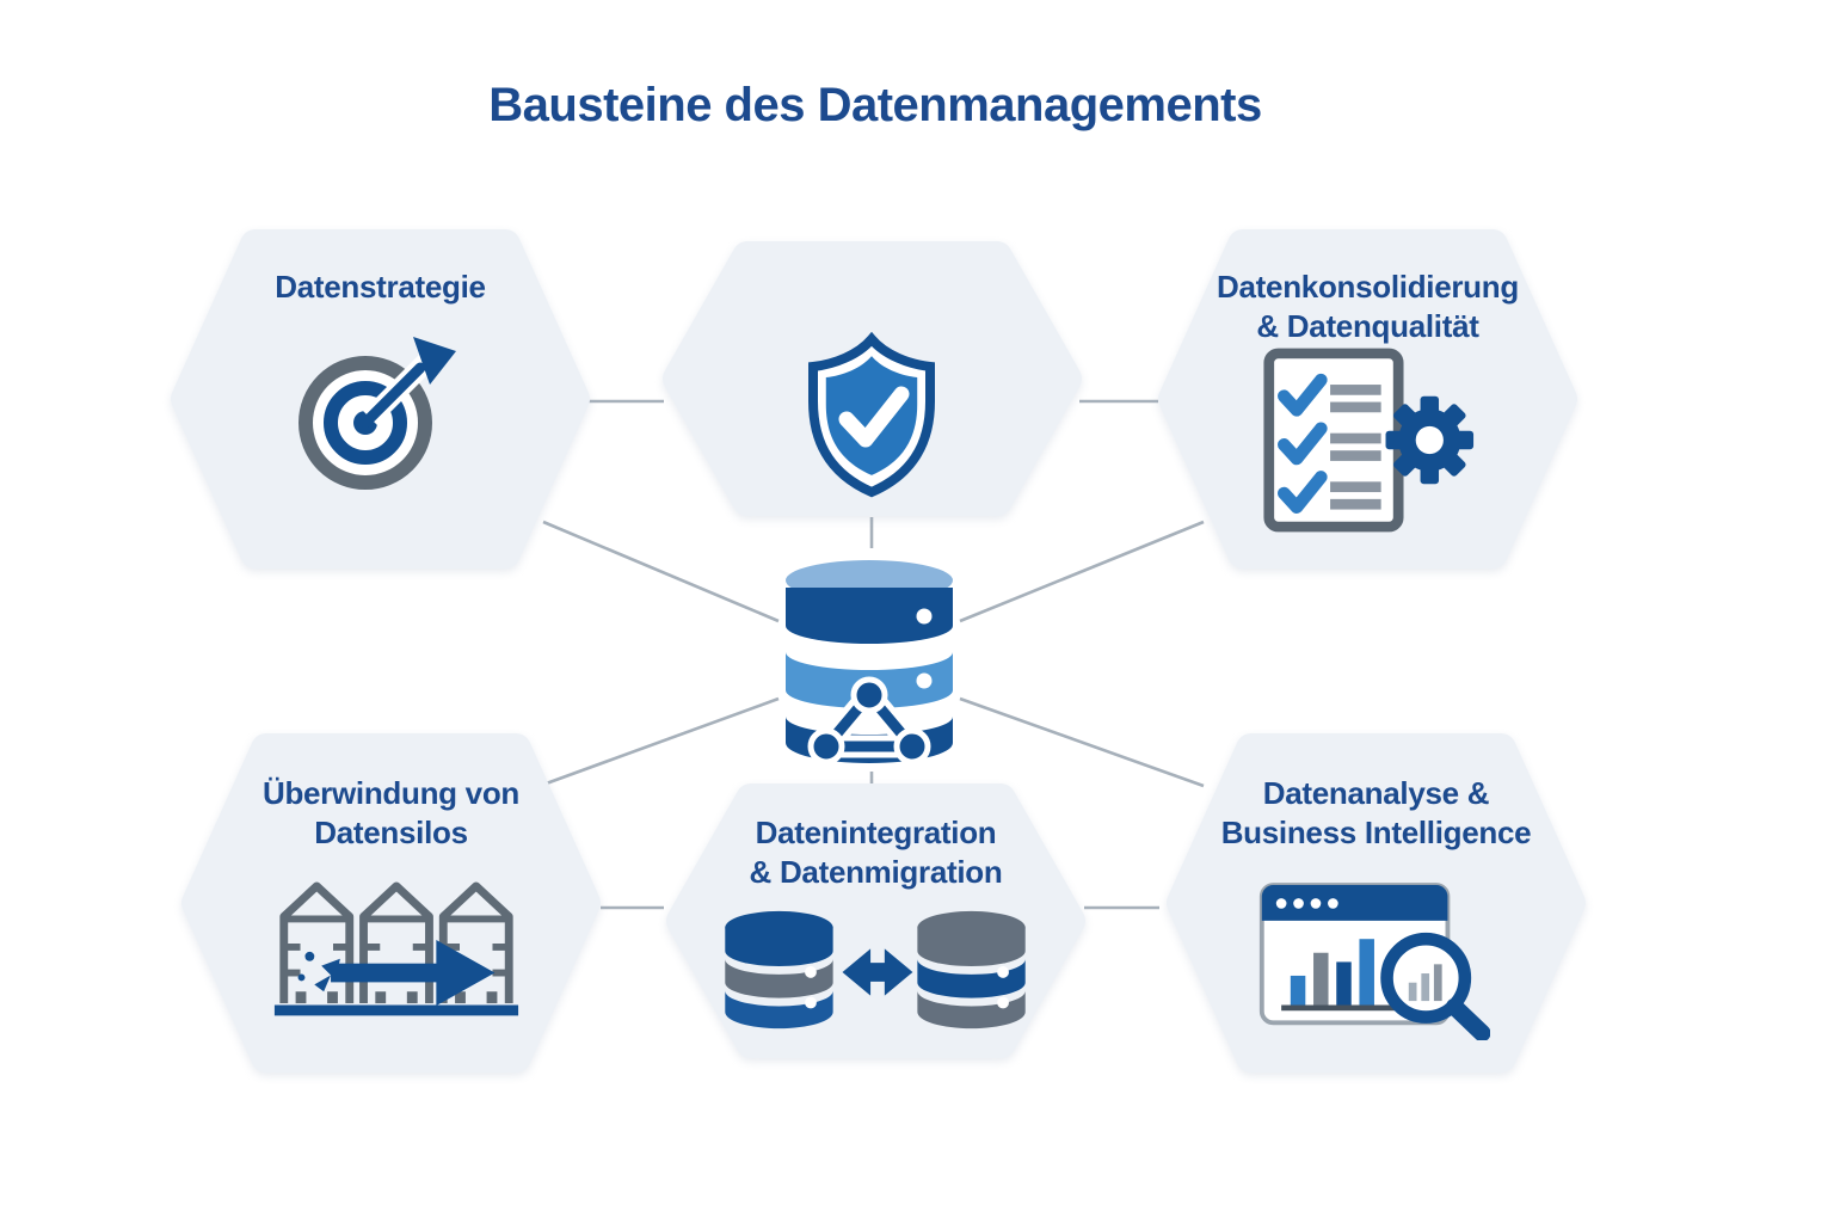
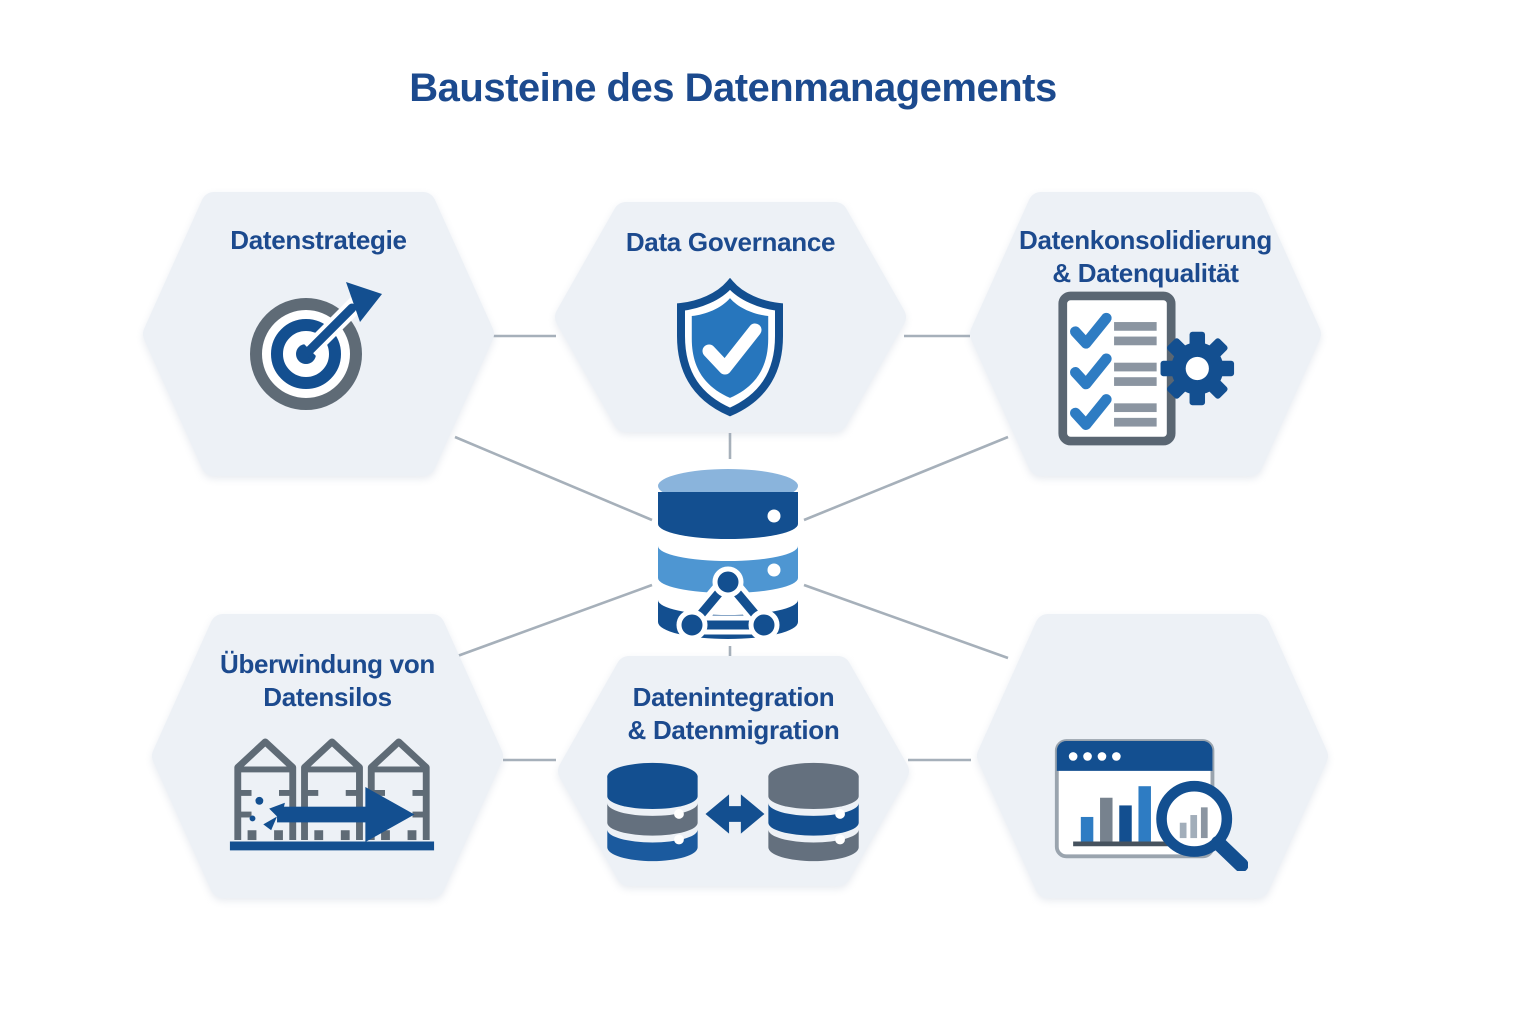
  Bausteine des Datenmanagements
  Datenstrategie
+ Data Governance
  Datenkonsolidierung
  & Datenqualität
  Überwindung von
  Datensilos
  Datenintegration
  & Datenmigration
- Datenanalyse &
- Business Intelligence
